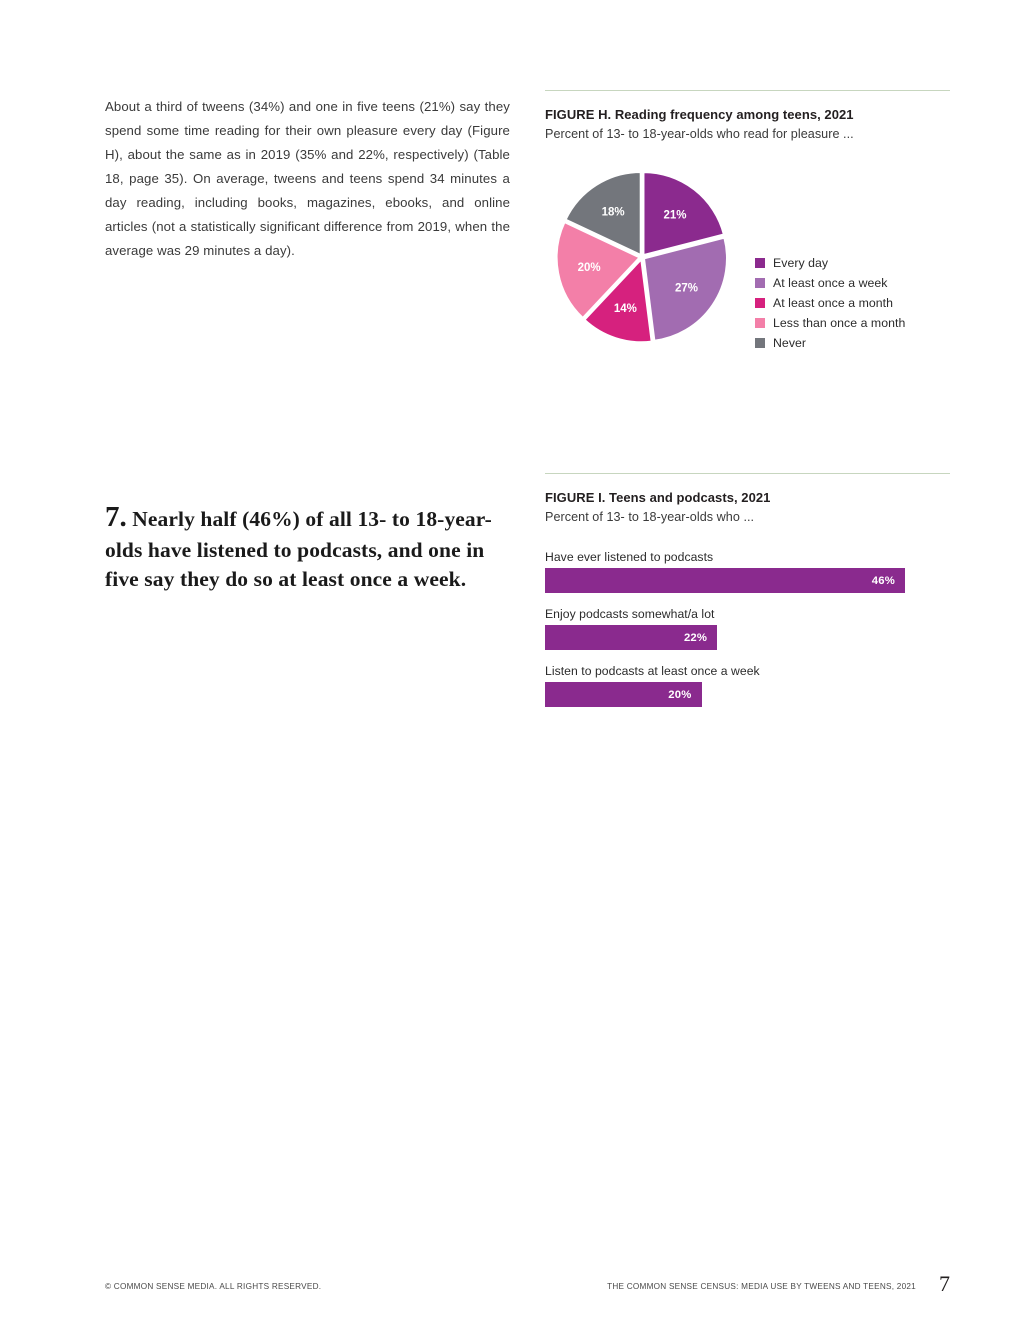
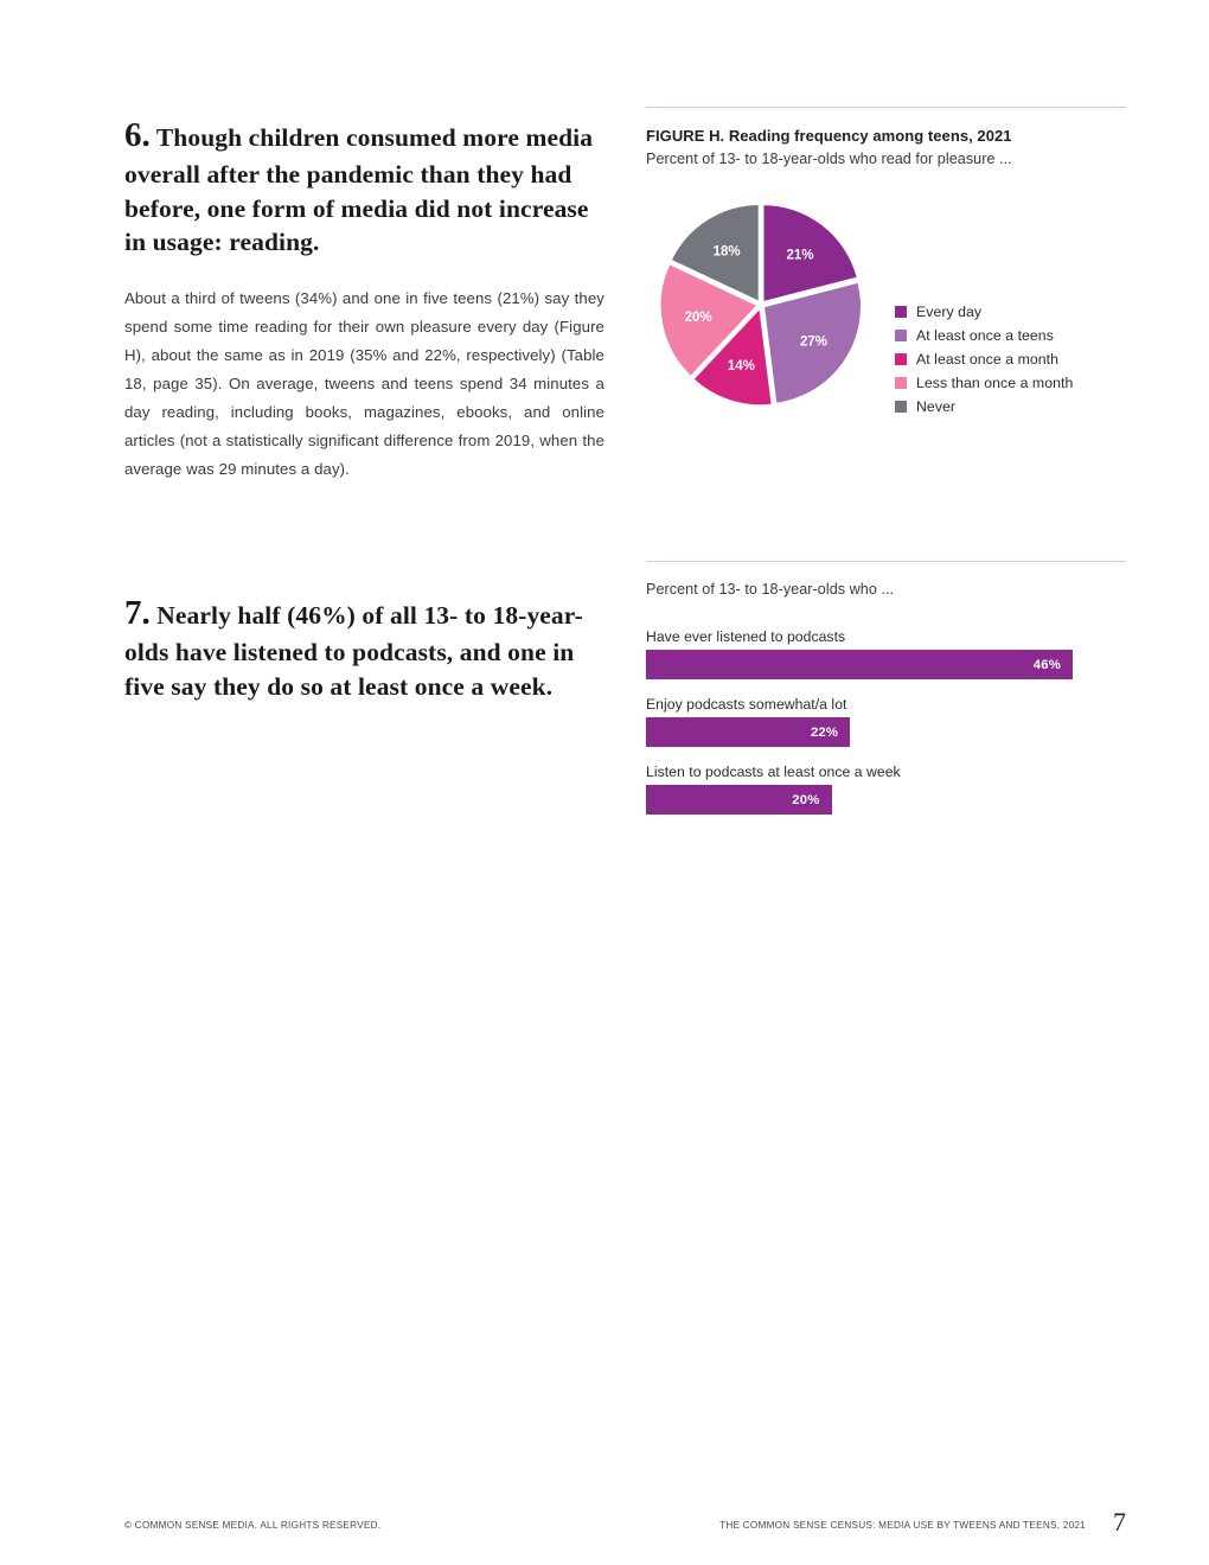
+ 6. Though children consumed more media overall after the pandemic than they had before, one form of media did not increase in usage: reading.
  About a third of tweens (34%) and one in five teens (21%) say they spend some time reading for their own pleasure every day (Figure H), about the same as in 2019 (35% and 22%, respectively) (Table 18, page 35). On average, tweens and teens spend 34 minutes a day reading, including books, magazines, ebooks, and online articles (not a statistically significant difference from 2019, when the average was 29 minutes a day).
  7. Nearly half (46%) of all 13- to 18-year-olds have listened to podcasts, and one in five say they do so at least once a week.
  FIGURE H. Reading frequency among teens, 2021
  Percent of 13- to 18-year-olds who read for pleasure ...
  21%
  27%
  14%
  20%
  18%
  Every day
- At least once a week
+ At least once a teens
  At least once a month
  Less than once a month
  Never
- FIGURE I. Teens and podcasts, 2021
  Percent of 13- to 18-year-olds who ...
  Have ever listened to podcasts
  46%
  Enjoy podcasts somewhat/a lot
  22%
  Listen to podcasts at least once a week
  20%
  © COMMON SENSE MEDIA. ALL RIGHTS RESERVED.
  THE COMMON SENSE CENSUS: MEDIA USE BY TWEENS AND TEENS, 2021
  7
